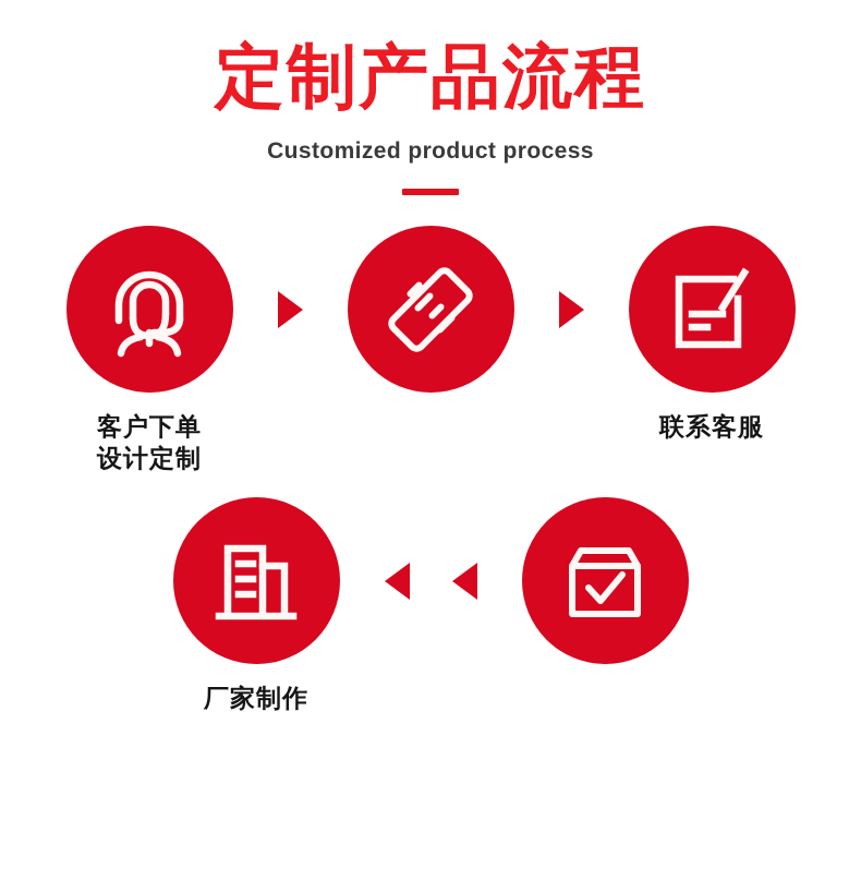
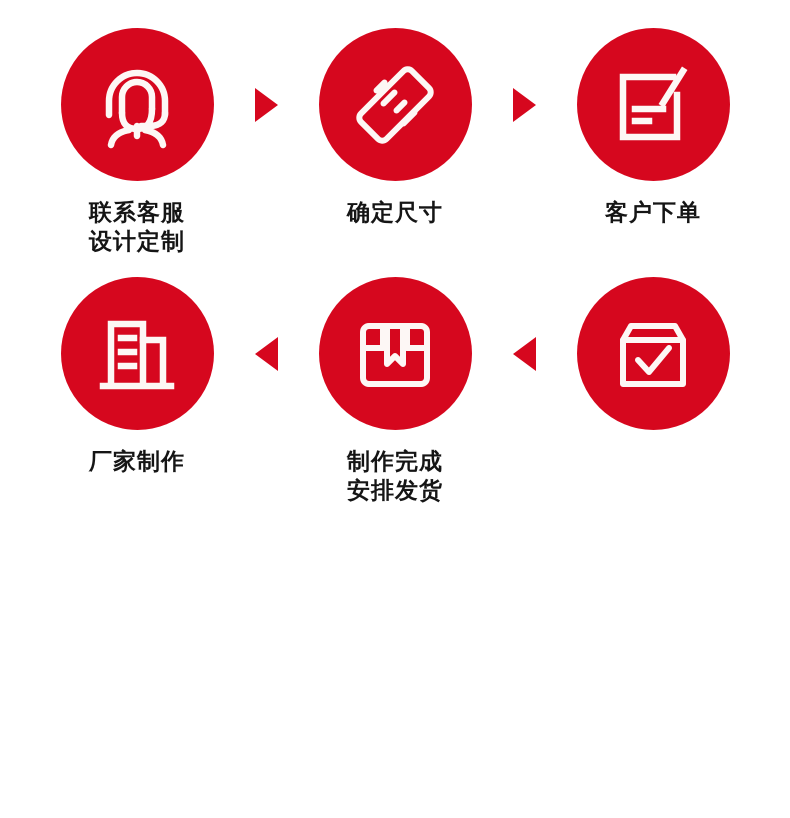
- 定制产品流程
- Customized product process
- 客户下单
+ 联系客服
  设计定制
+ 确定尺寸
- 联系客服
+ 客户下单
  厂家制作
+ 制作完成
+ 安排发货
